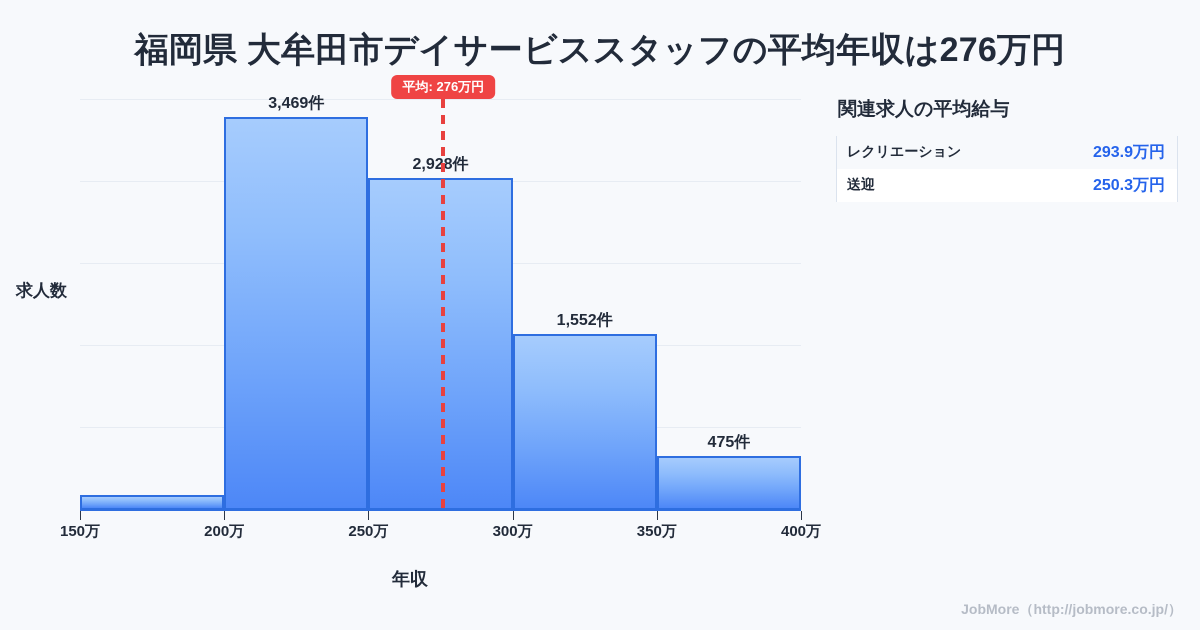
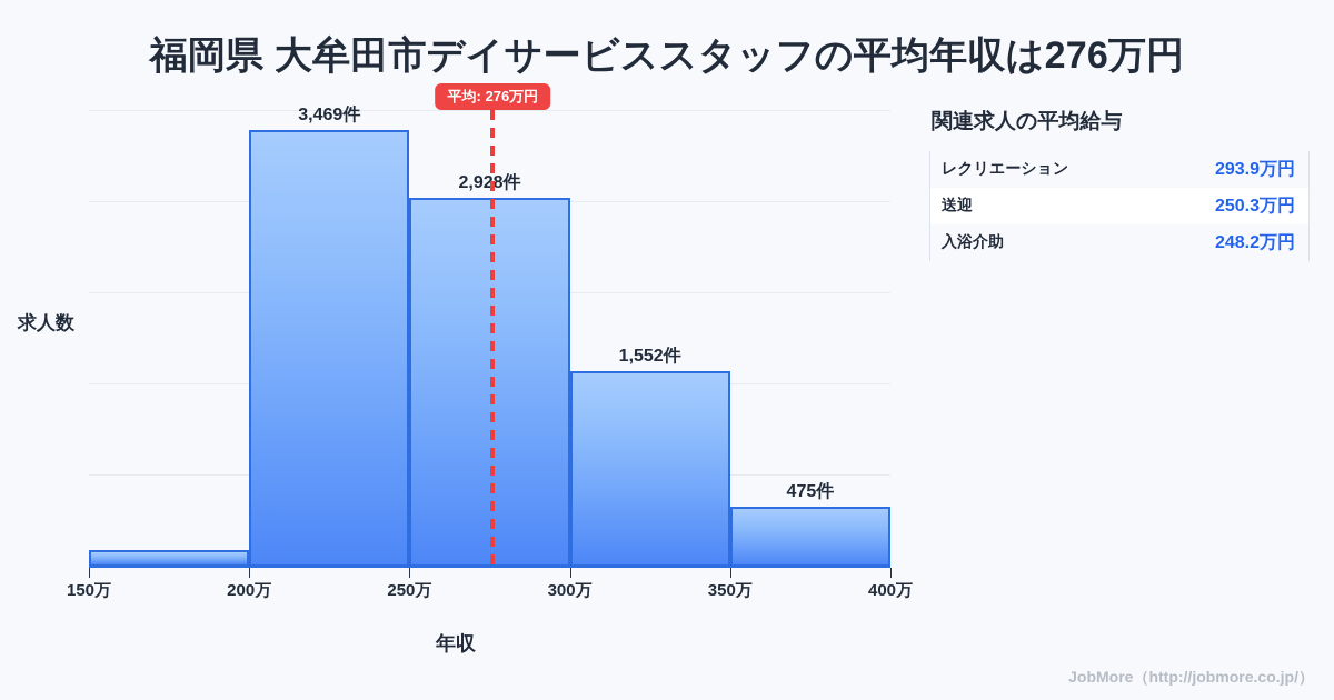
  福岡県 大牟田市デイサービススタッフの平均年収は276万円
  求人数
  3,469件
  2,928件
  1,552件
  475件
  150万
  200万
  250万
  300万
  350万
  400万
  平均: 276万円
  年収
  関連求人の平均給与
  レクリエーション
  293.9万円
  送迎
  250.3万円
+ 入浴介助
+ 248.2万円
  JobMore（http://jobmore.co.jp/）
